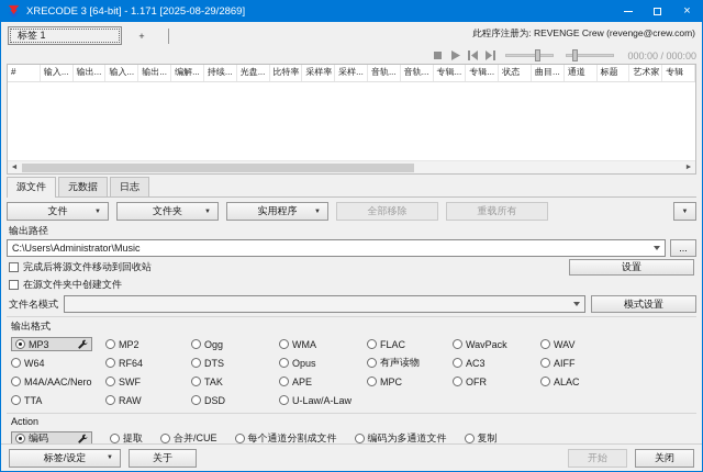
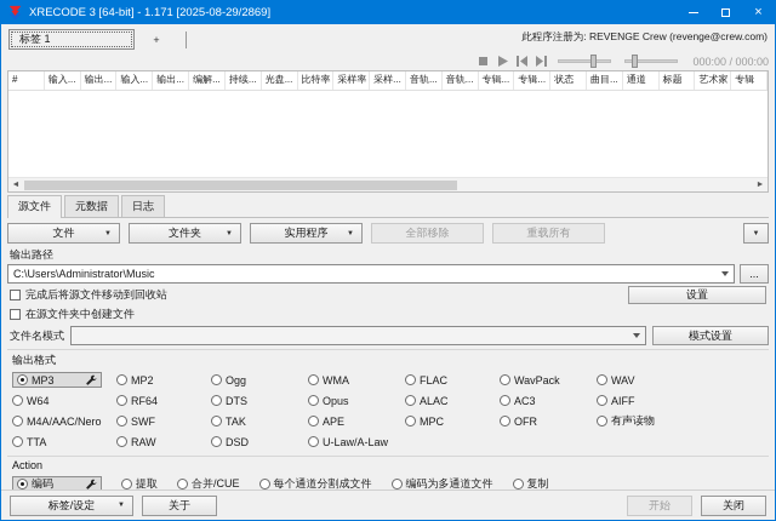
  XRECODE 3 [64-bit] - 1.171 [2025-08-29/2869]
  ×
  标签 1
  +
  此程序注册为: REVENGE Crew (revenge@crew.com)
  000:00 / 000:00
  #
  输入...
  输出...
  输入...
  输出...
  编解...
  持续...
  光盘...
  比特率
  采样率
  采样...
  音轨...
  音轨...
  专辑...
  专辑...
  状态
  曲目...
  通道
  标题
  艺术家
  专辑
  源文件
  元数据
  日志
  文件
  文件夹
  实用程序
  全部移除
  重载所有
  输出路径
  C:\Users\Administrator\Music
  ...
  完成后将源文件移动到回收站
  设置
  在源文件夹中创建文件
  文件名模式
  模式设置
  输出格式
  MP3
  MP2
  Ogg
  WMA
  FLAC
  WavPack
  WAV
  W64
  RF64
  DTS
  Opus
- 有声读物
+ ALAC
  AC3
  AIFF
  M4A/AAC/Nero
  SWF
  TAK
  APE
  MPC
  OFR
- ALAC
+ 有声读物
  TTA
  RAW
  DSD
  U-Law/A-Law
  Action
  编码
  提取
  合并/CUE
  每个通道分割成文件
  编码为多通道文件
  复制
  标签/设定
  关于
  开始
  关闭
